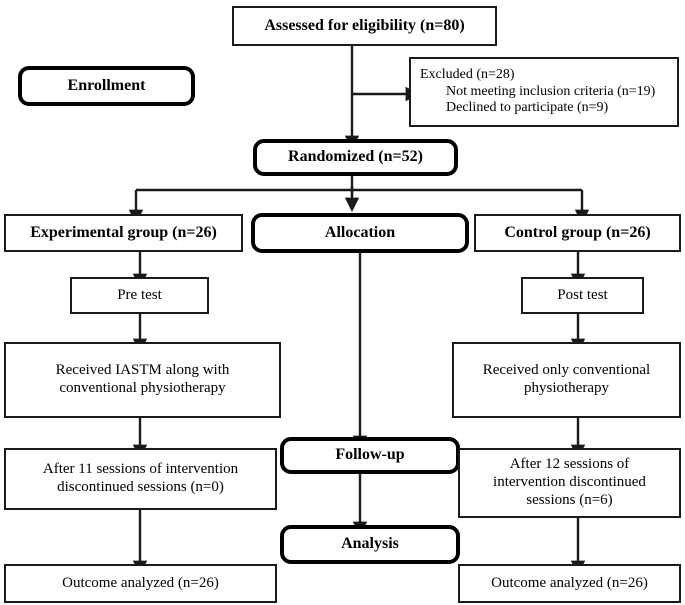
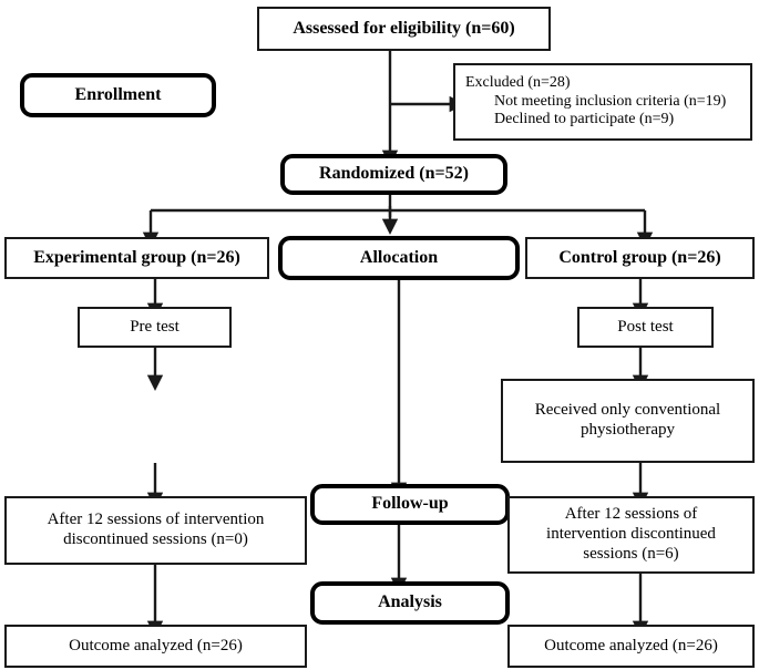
- Assessed for eligibility (n=80)
+ Assessed for eligibility (n=60)
  Enrollment
  Excluded (n=28)
  Not meeting inclusion criteria (n=19)
  Declined to participate (n=9)
  Randomized (n=52)
  Experimental group (n=26)
  Allocation
  Control group (n=26)
  Pre test
  Post test
- Received IASTM along with
- conventional physiotherapy
  Received only conventional
  physiotherapy
- After 11 sessions of intervention
+ After 12 sessions of intervention
  discontinued sessions (n=0)
  Follow-up
  After 12 sessions of
  intervention discontinued
  sessions (n=6)
  Analysis
  Outcome analyzed (n=26)
  Outcome analyzed (n=26)
